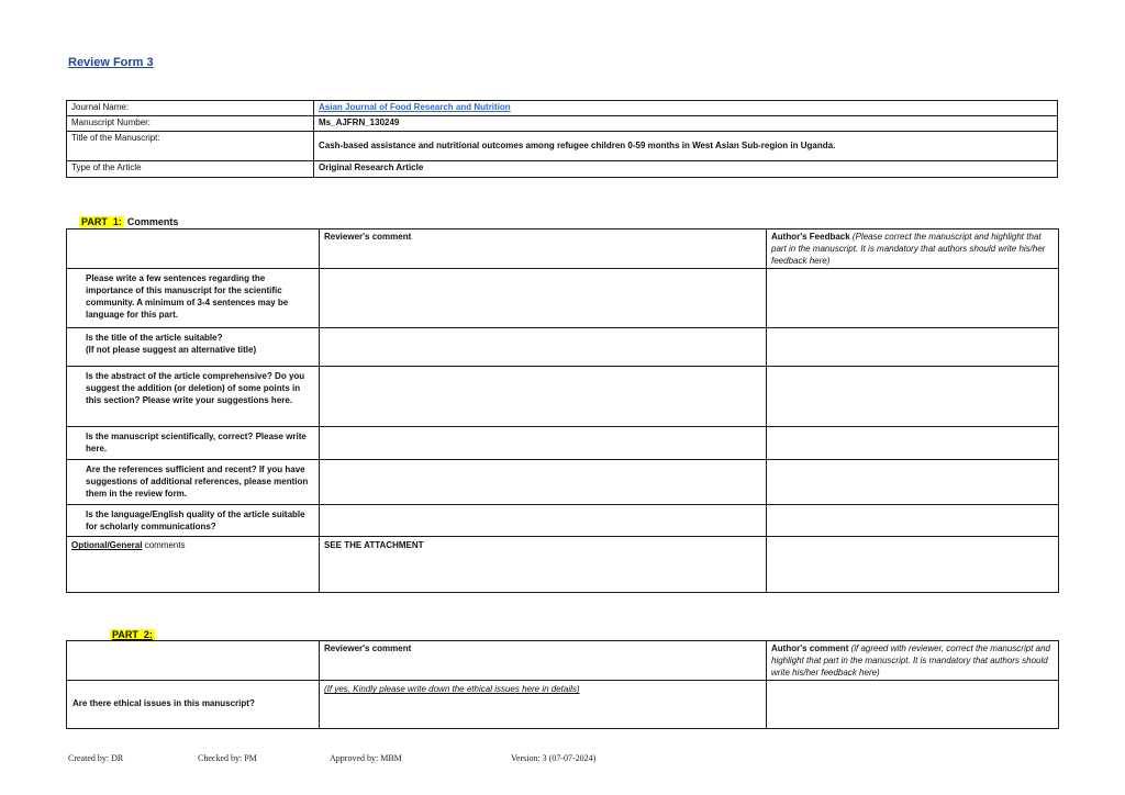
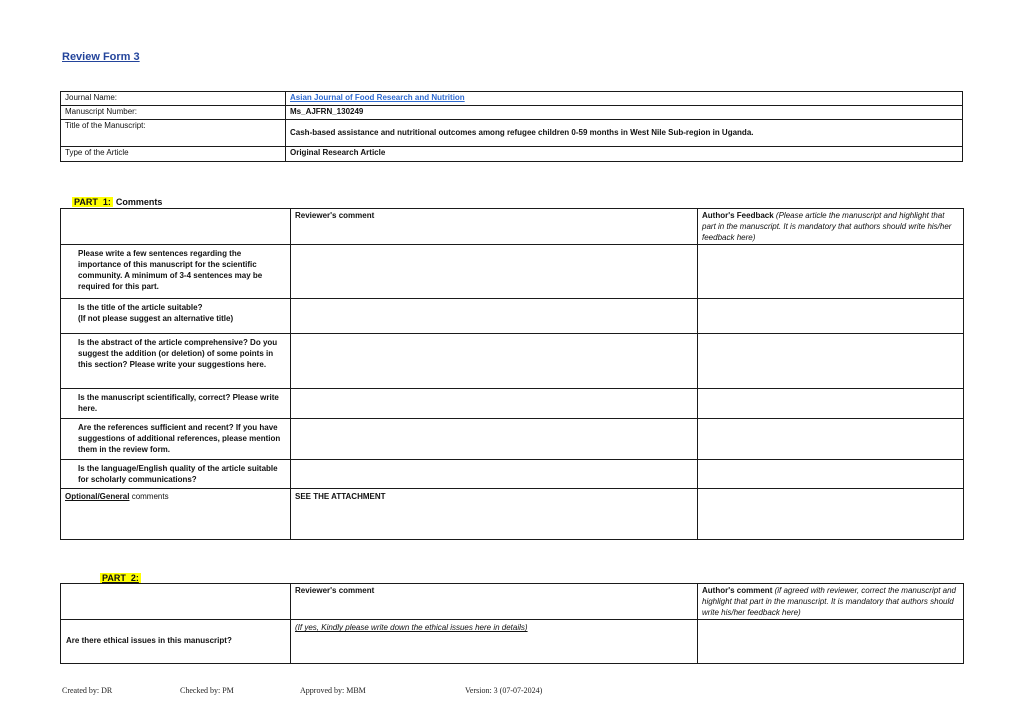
  Review Form 3
  Journal Name:	Asian Journal of Food Research and Nutrition
  Manuscript Number:	Ms_AJFRN_130249
- Title of the Manuscript:	Cash-based assistance and nutritional outcomes among refugee children 0-59 months in West Asian Sub-region in Uganda.
+ Title of the Manuscript:	Cash-based assistance and nutritional outcomes among refugee children 0-59 months in West Nile Sub-region in Uganda.
  Type of the Article	Original Research Article
  PART 1: Comments
- 	Reviewer's comment	Author's Feedback (Please correct the manuscript and highlight that part in the manuscript. It is mandatory that authors should write his/her feedback here)
+ 	Reviewer's comment	Author's Feedback (Please article the manuscript and highlight that part in the manuscript. It is mandatory that authors should write his/her feedback here)
- Please write a few sentences regarding the importance of this manuscript for the scientific community. A minimum of 3-4 sentences may be language for this part.
+ Please write a few sentences regarding the importance of this manuscript for the scientific community. A minimum of 3-4 sentences may be required for this part.
  Is the title of the article suitable? (If not please suggest an alternative title)
  Is the abstract of the article comprehensive? Do you suggest the addition (or deletion) of some points in this section? Please write your suggestions here.
  Is the manuscript scientifically, correct? Please write here.
  Are the references sufficient and recent? If you have suggestions of additional references, please mention them in the review form.
  Is the language/English quality of the article suitable for scholarly communications?
  Optional/General comments	SEE THE ATTACHMENT
  PART 2:
  	Reviewer's comment	Author's comment (if agreed with reviewer, correct the manuscript and highlight that part in the manuscript. It is mandatory that authors should write his/her feedback here)
  Are there ethical issues in this manuscript?	(If yes, Kindly please write down the ethical issues here in details)
  Created by: DR
  Checked by: PM
  Approved by: MBM
  Version: 3 (07-07-2024)
